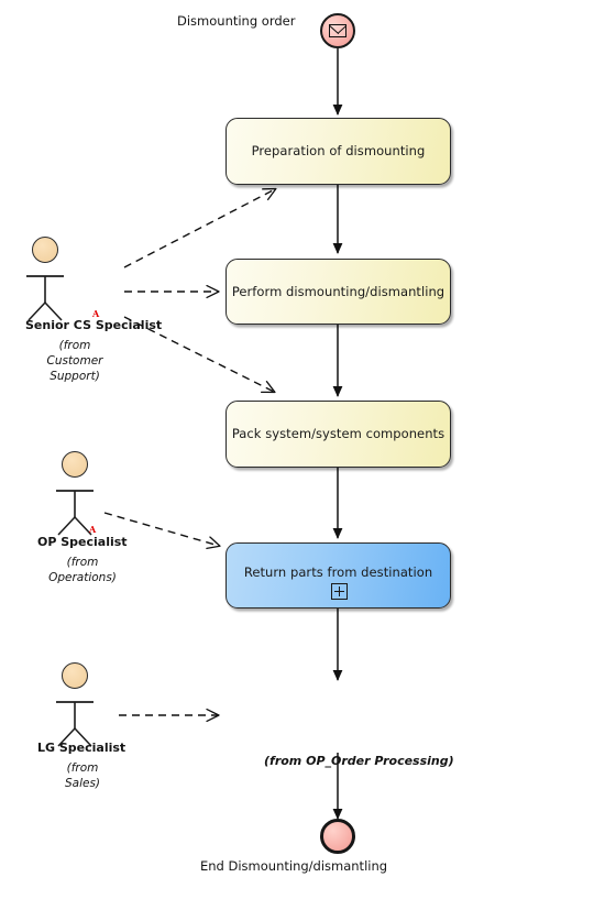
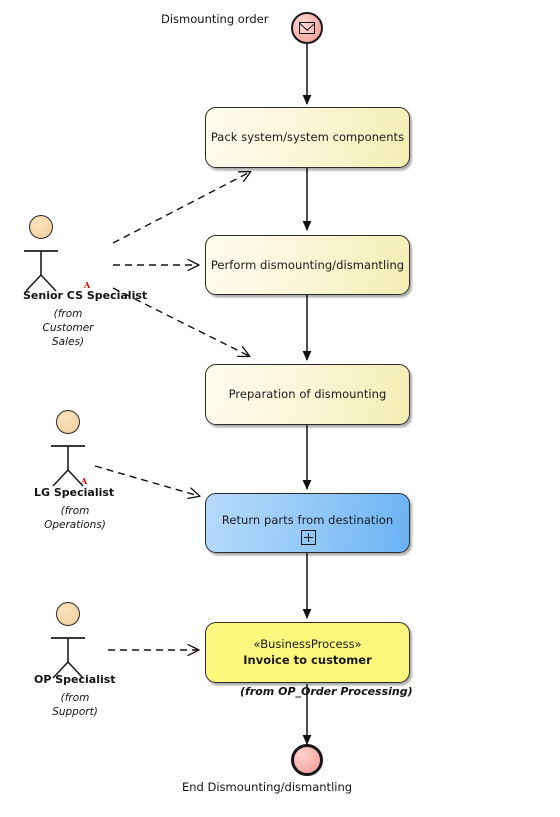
  Dismounting order
- Preparation of dismounting
+ Pack system/system components
  Perform dismounting/dismantling
- Pack system/system components
+ Preparation of dismounting
  Return parts from destination
+ «BusinessProcess»
+ Invoice to customer
  (from OP_Order Processing)
  End Dismounting/dismantling
  A
  Senior CS Specialist
  (from
  Customer
- Support)
+ Sales)
  A
- OP Specialist
+ LG Specialist
  (from
  Operations)
- LG Specialist
+ OP Specialist
  (from
- Sales)
+ Support)
